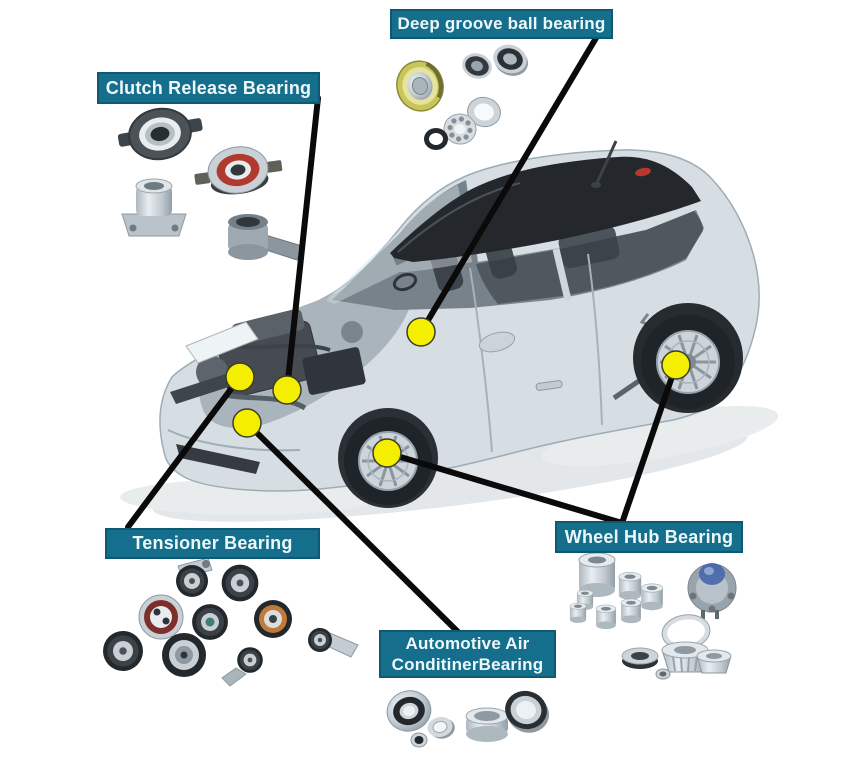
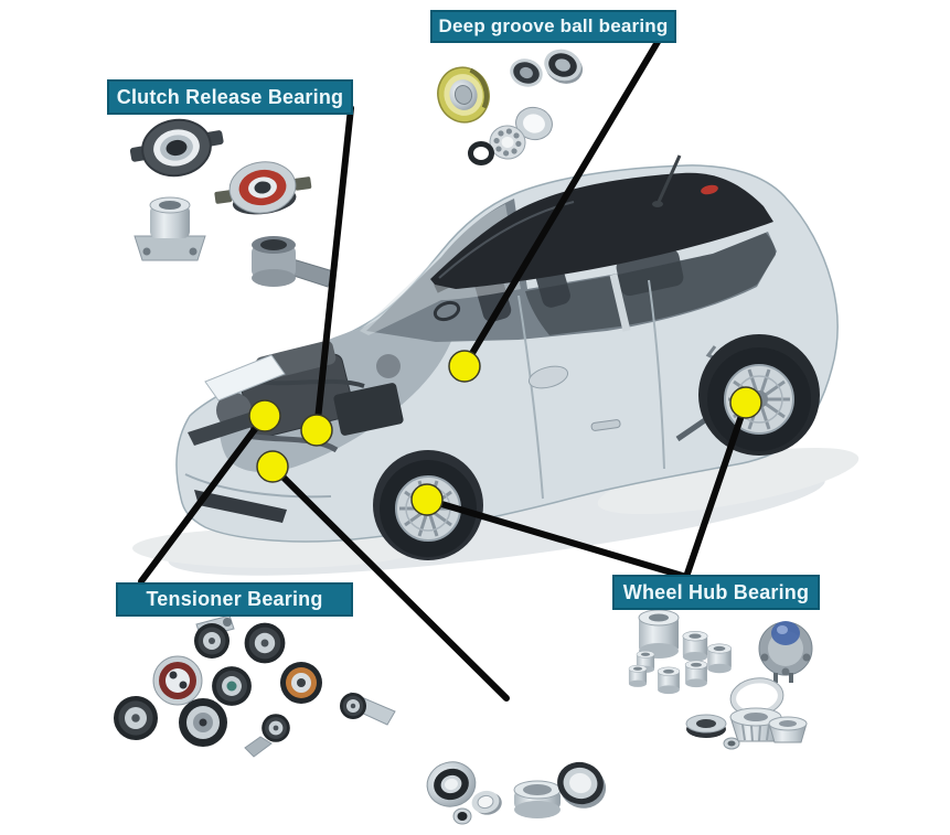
  Deep groove ball bearing
  Clutch Release Bearing
  Tensioner Bearing
  Wheel Hub Bearing
- Automotive Air
- ConditinerBearing
